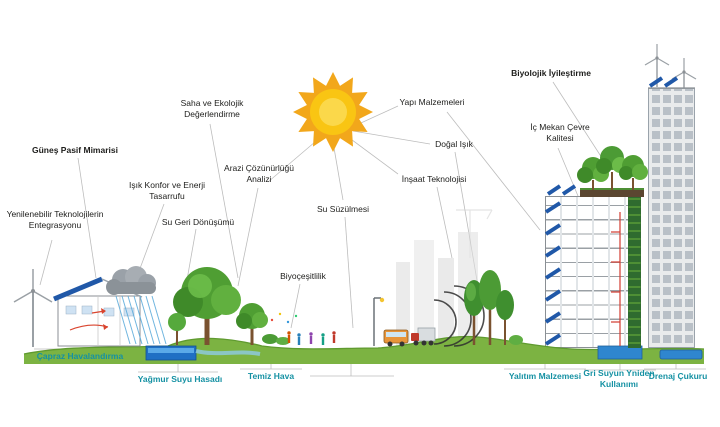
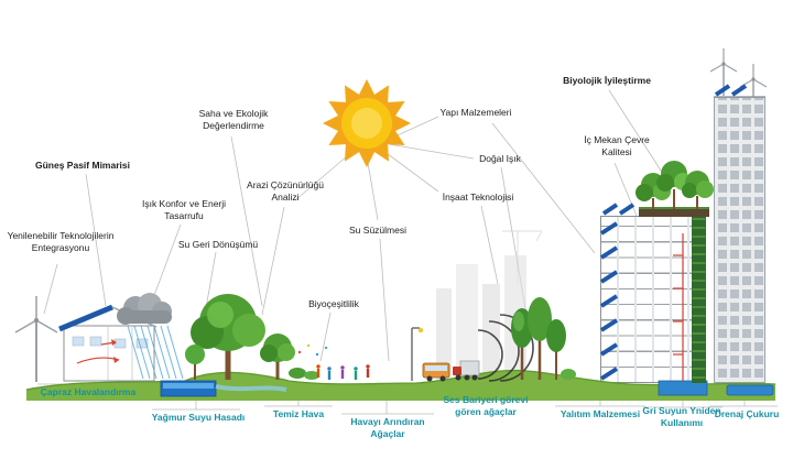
  Güneş Pasif Mimarisi
  Yenilenebilir Teknolojilerin Entegrasyonu
  Işık Konfor ve Enerji Tasarrufu
  Su Geri Dönüşümü
  Saha ve Ekolojik Değerlendirme
  Arazi Çözünürlüğü Analizi
  Su Süzülmesi
  Biyoçeşitlilik
  Yapı Malzemeleri
  Doğal Işık
  İnşaat Teknolojisi
  Biyolojik İyileştirme
  İç Mekan Çevre Kalitesi
  Çapraz Havalandırma
  Yağmur Suyu Hasadı
  Temiz Hava
+ Havayı Arındıran Ağaçlar
+ Ses Bariyeri görevi gören ağaçlar
  Yalıtım Malzemesi
  Gri Suyun Yniden Kullanımı
  Drenaj Çukuru
